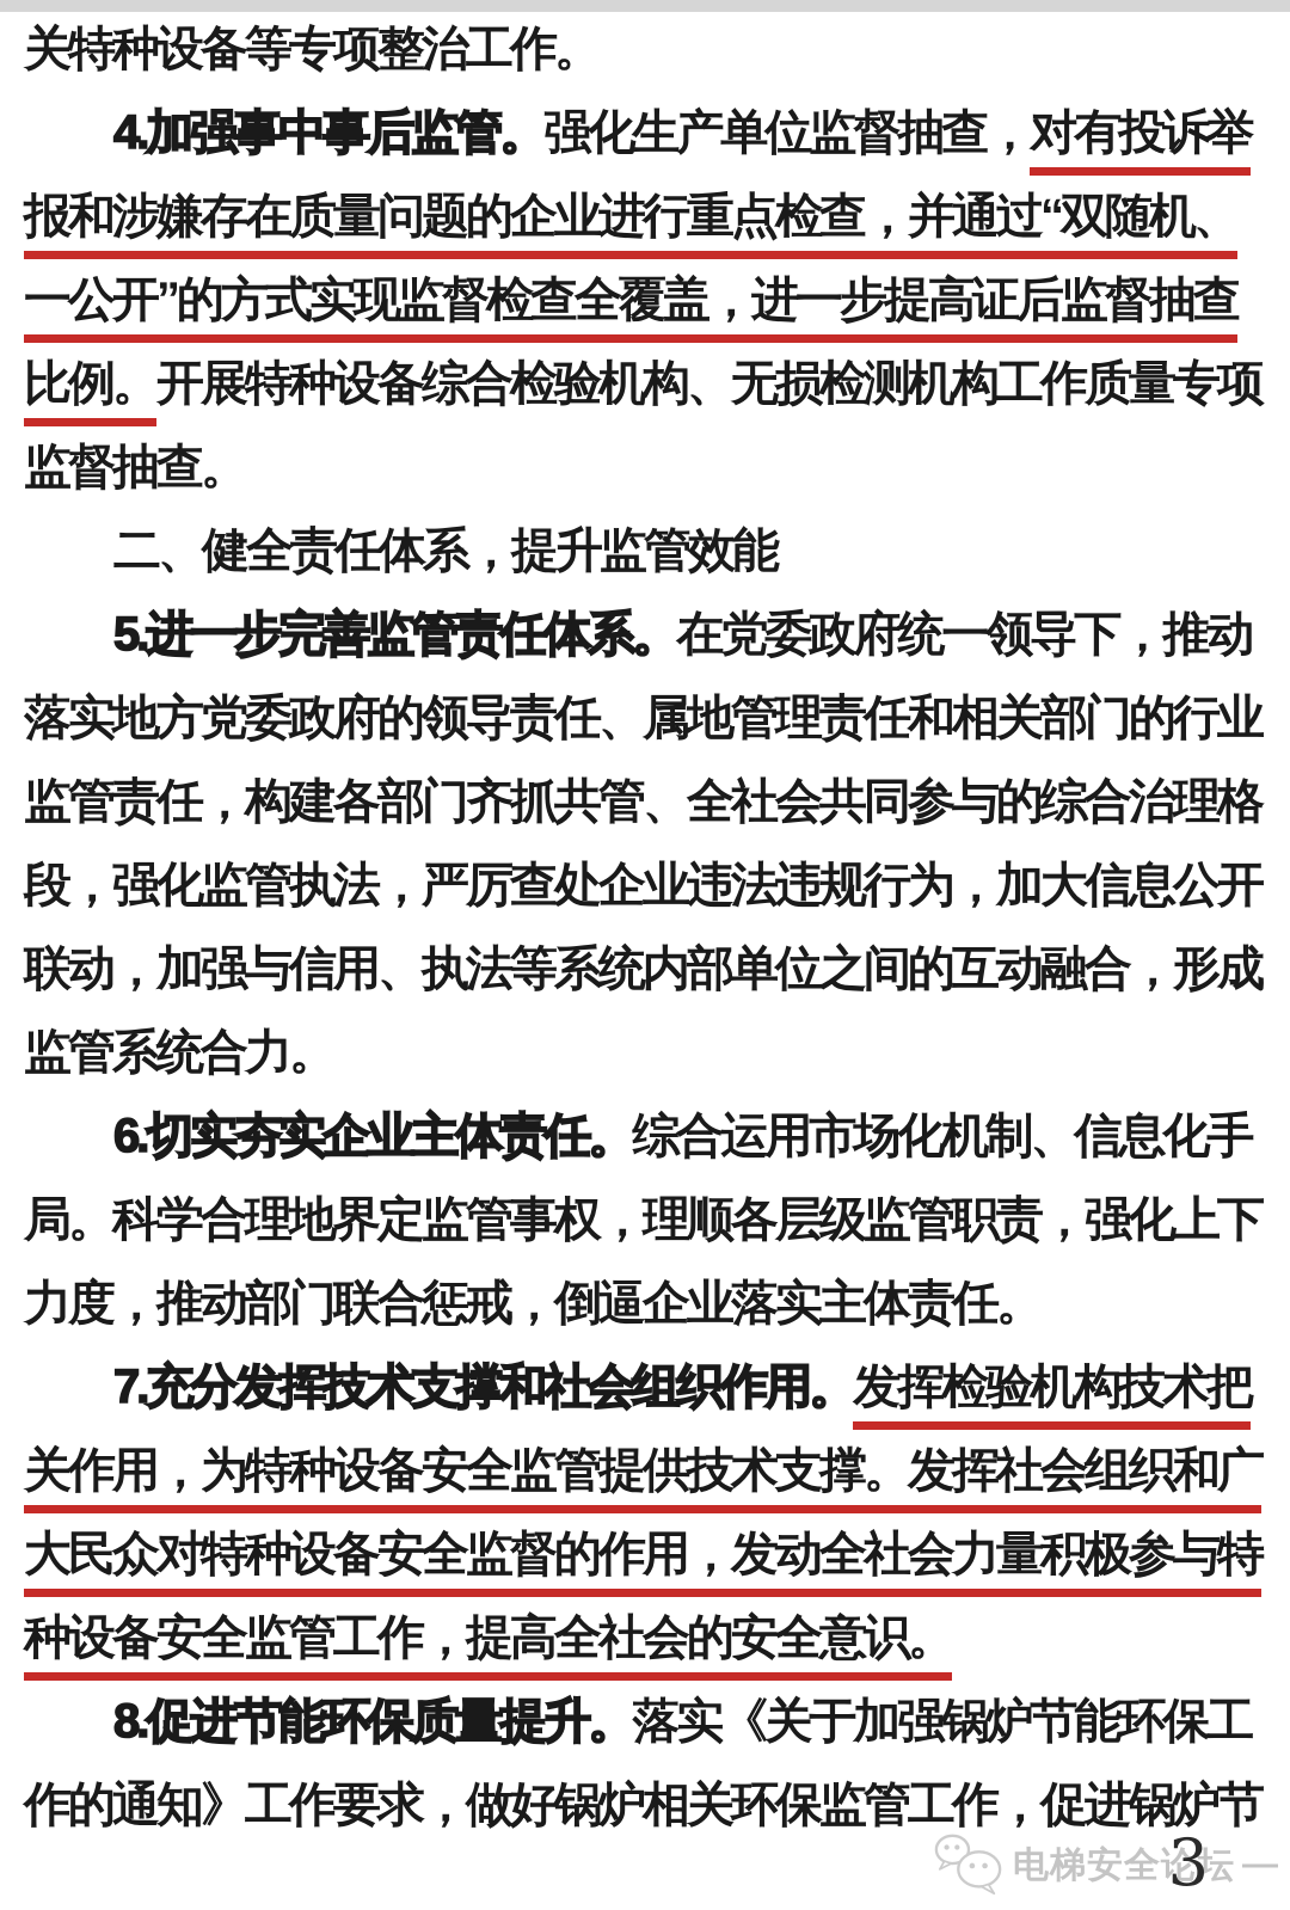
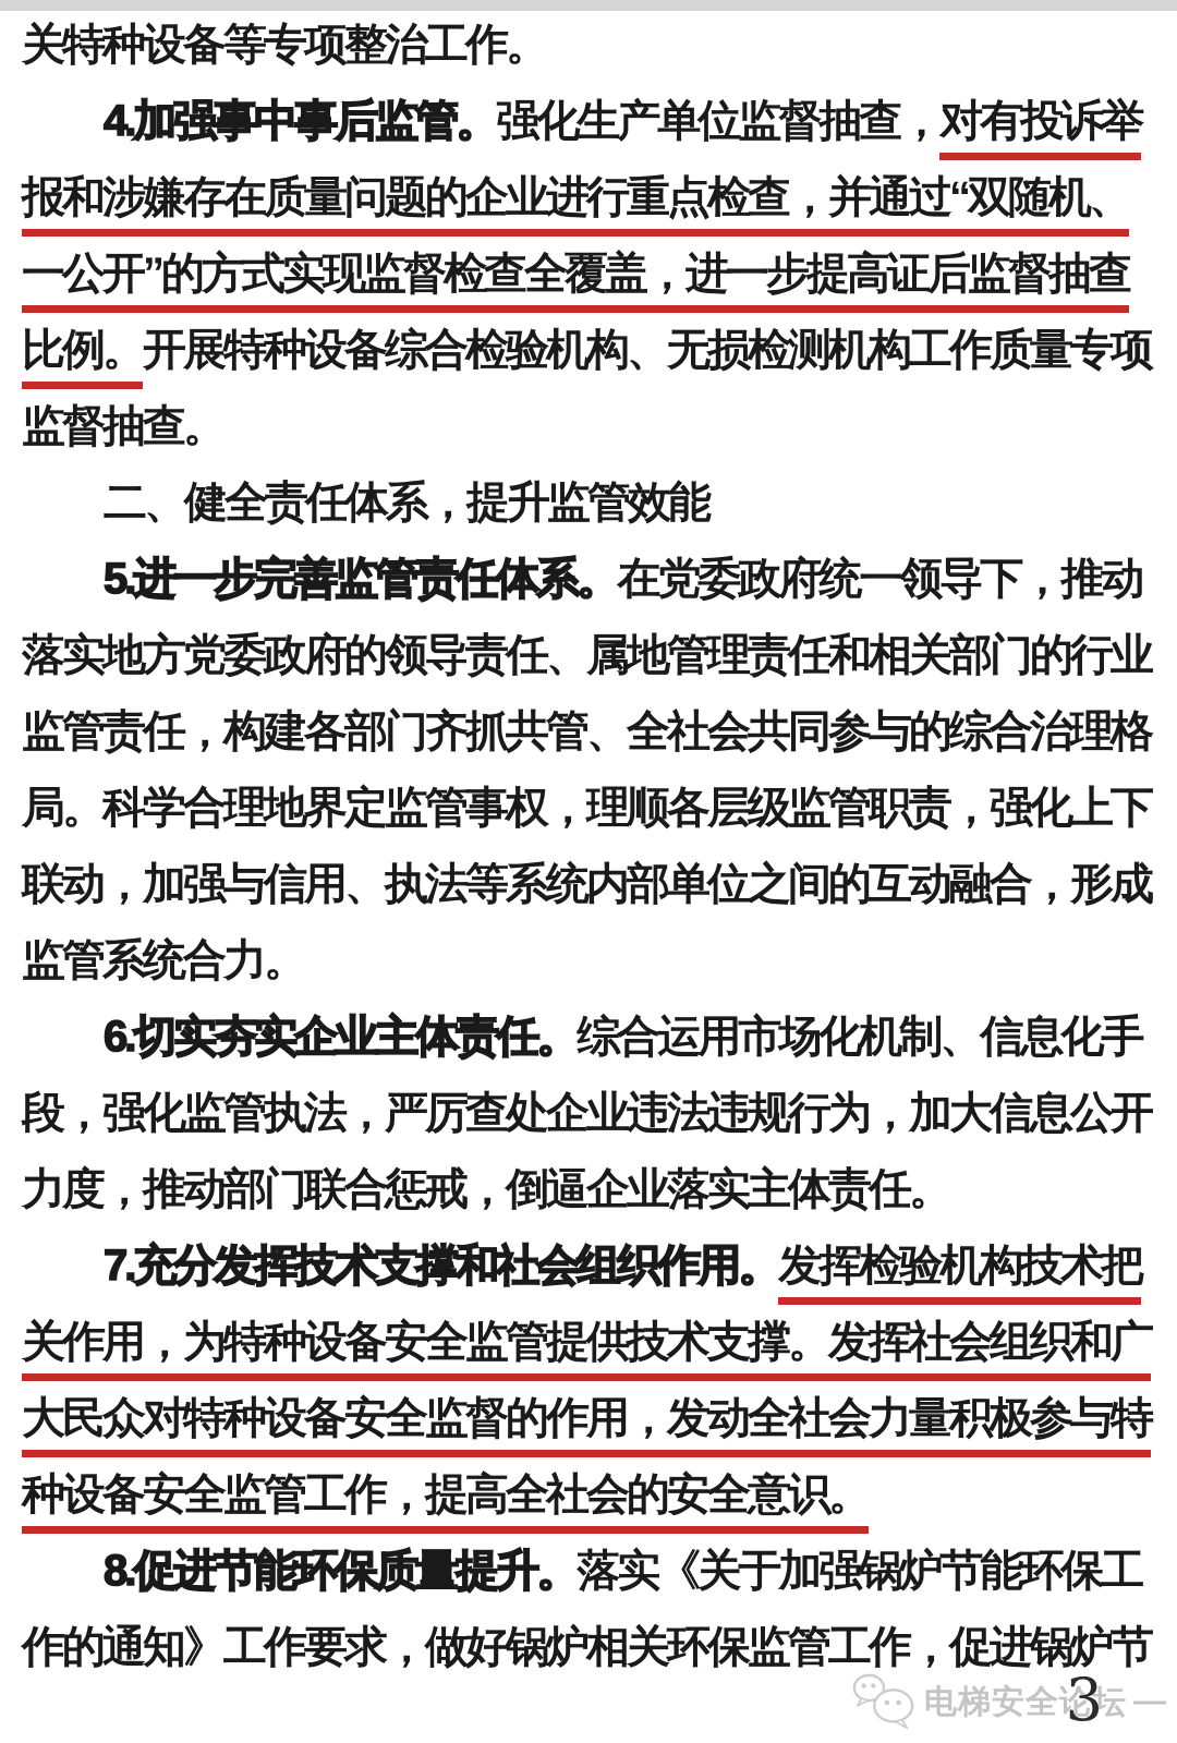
  关特种设备等专项整治工作。
  4.加强事中事后监管。强化生产单位监督抽查，对有投诉举
  报和涉嫌存在质量问题的企业进行重点检查，并通过“双随机、
  一公开”的方式实现监督检查全覆盖，进一步提高证后监督抽查
  比例。开展特种设备综合检验机构、无损检测机构工作质量专项
  监督抽查。
  二、健全责任体系，提升监管效能
  5.进一步完善监管责任体系。在党委政府统一领导下，推动
  落实地方党委政府的领导责任、属地管理责任和相关部门的行业
  监管责任，构建各部门齐抓共管、全社会共同参与的综合治理格
- 段，强化监管执法，严厉查处企业违法违规行为，加大信息公开
+ 局。科学合理地界定监管事权，理顺各层级监管职责，强化上下
  联动，加强与信用、执法等系统内部单位之间的互动融合，形成
  监管系统合力。
  6.切实夯实企业主体责任。综合运用市场化机制、信息化手
- 局。科学合理地界定监管事权，理顺各层级监管职责，强化上下
+ 段，强化监管执法，严厉查处企业违法违规行为，加大信息公开
  力度，推动部门联合惩戒，倒逼企业落实主体责任。
  7.充分发挥技术支撑和社会组织作用。发挥检验机构技术把
  关作用，为特种设备安全监管提供技术支撑。发挥社会组织和广
  大民众对特种设备安全监督的作用，发动全社会力量积极参与特
  种设备安全监管工作，提高全社会的安全意识。
  8.促进节能环保质量提升。落实《关于加强锅炉节能环保工
  作的通知》工作要求，做好锅炉相关环保监管工作，促进锅炉节
  电梯安全论坛
  —
  3
